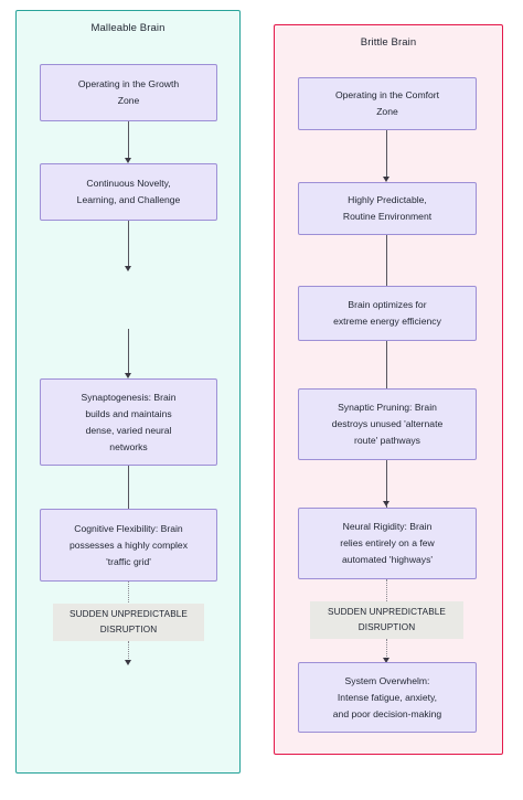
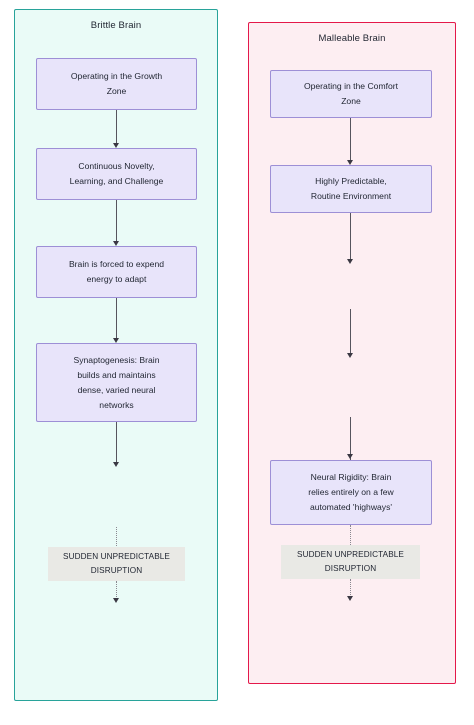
- Malleable Brain
+ Brittle Brain
  Operating in the Growth
  Zone
  Continuous Novelty,
  Learning, and Challenge
+ Brain is forced to expend
+ energy to adapt
  Synaptogenesis: Brain
  builds and maintains
  dense, varied neural
  networks
- Cognitive Flexibility: Brain
- possesses a highly complex
- 'traffic grid'
  SUDDEN UNPREDICTABLE
  DISRUPTION
- Brittle Brain
+ Malleable Brain
  Operating in the Comfort
  Zone
  Highly Predictable,
  Routine Environment
- Brain optimizes for
- extreme energy efficiency
- Synaptic Pruning: Brain
- destroys unused 'alternate
- route' pathways
  Neural Rigidity: Brain
  relies entirely on a few
  automated 'highways'
  SUDDEN UNPREDICTABLE
  DISRUPTION
- System Overwhelm:
- Intense fatigue, anxiety,
- and poor decision-making
